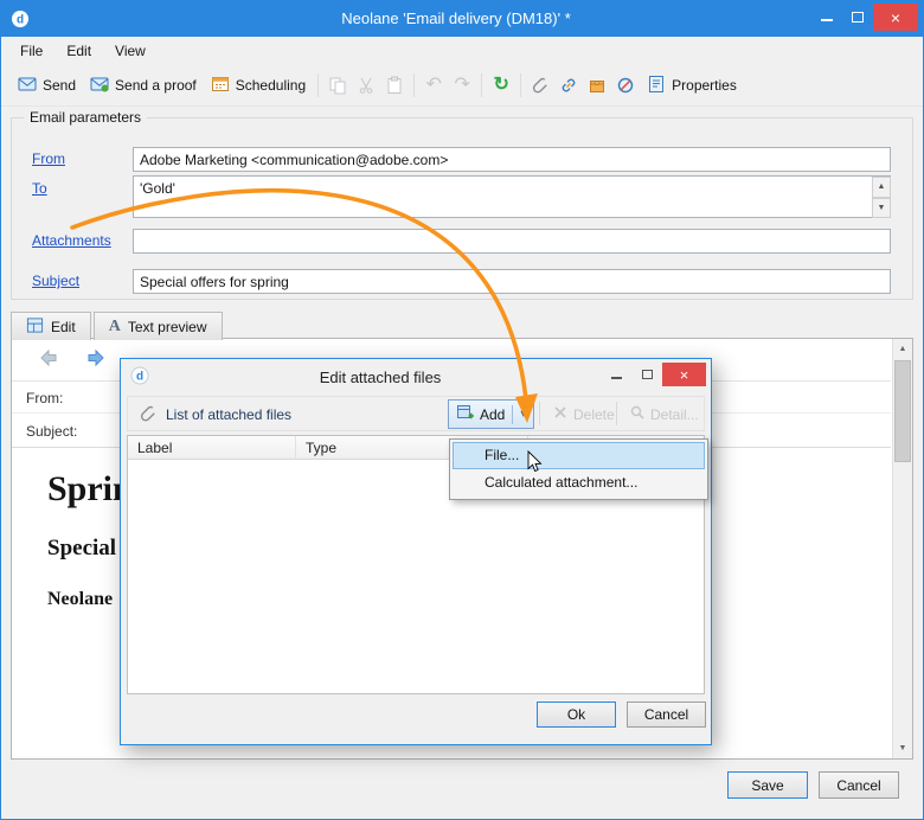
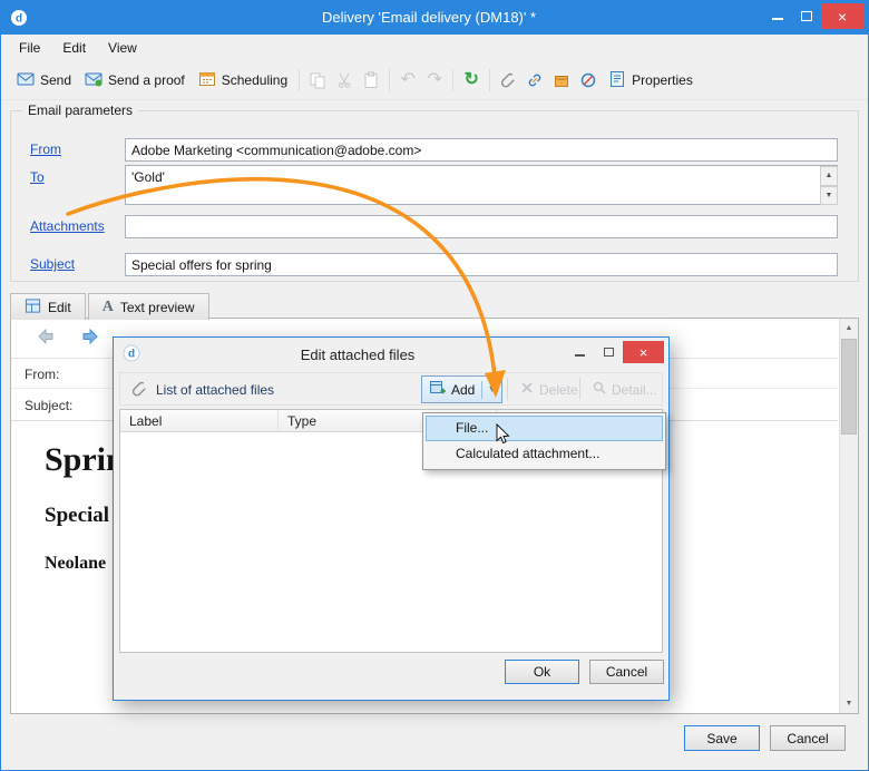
  d
- Neolane 'Email delivery (DM18)' *
+ Delivery 'Email delivery (DM18)' *
  File
  Edit
  View
  Send
  Send a proof
  Scheduling
  Properties
  Email parameters
  From
  Adobe Marketing <communication@adobe.com>
  To
  'Gold'
  Attachments
  Subject
  Special offers for spring
  Edit
  Text preview
  From:
  Subject:
  Special
  Neolane
  Save
  Cancel
  d
  Edit attached files
  List of attached files
  Add
  Delete
  Detail...
  Label
  Type
  Ok
  Cancel
  File...
  Calculated attachment...
